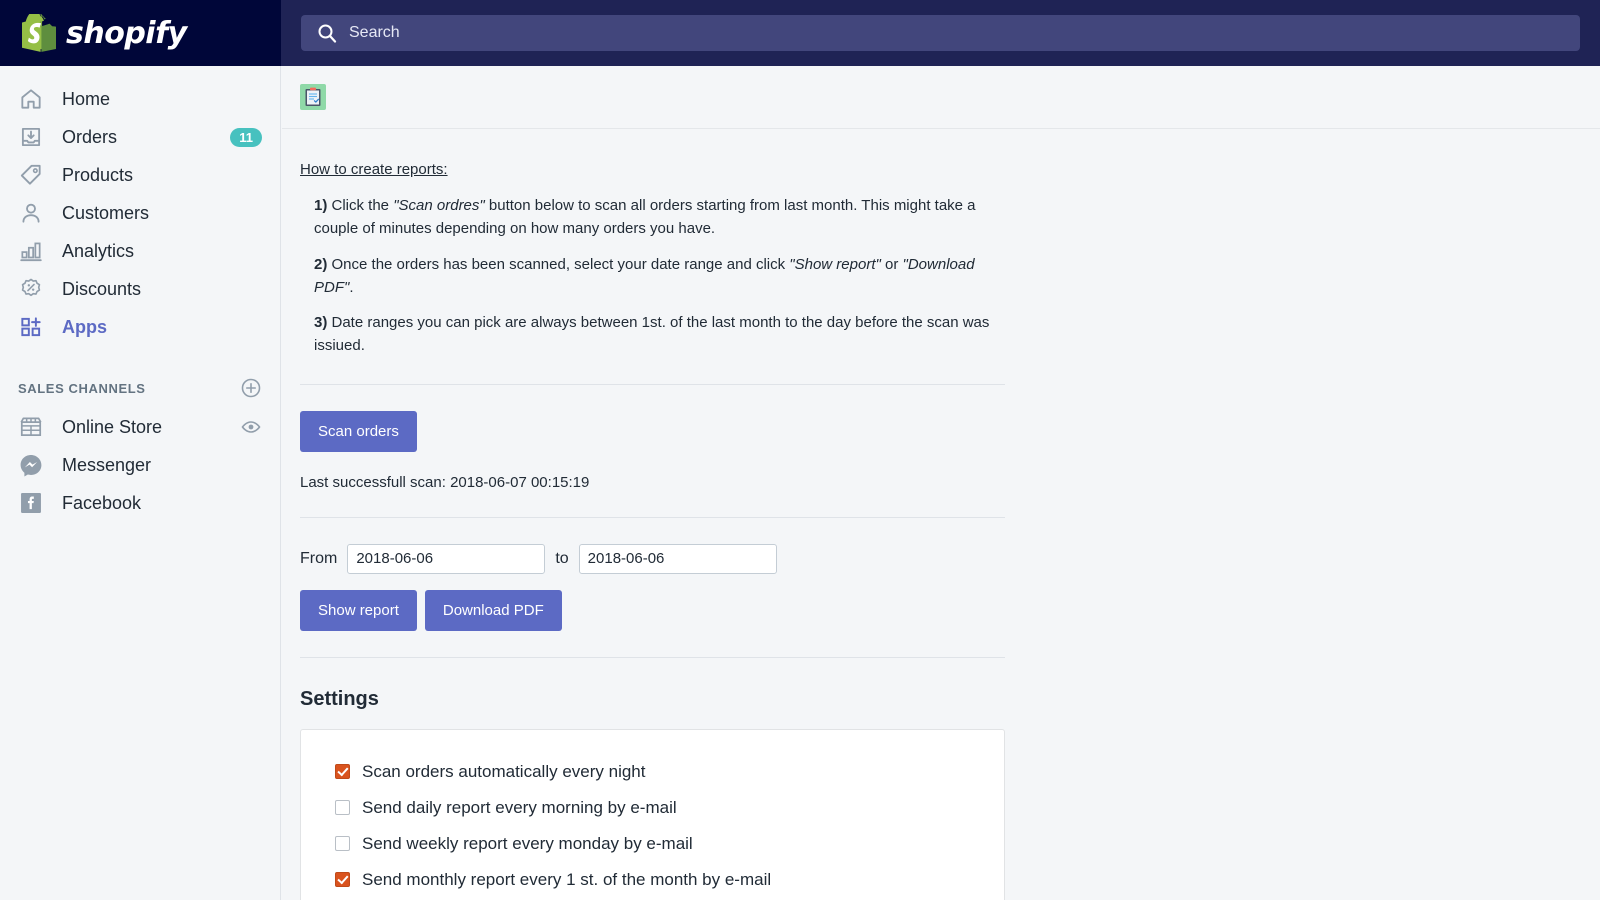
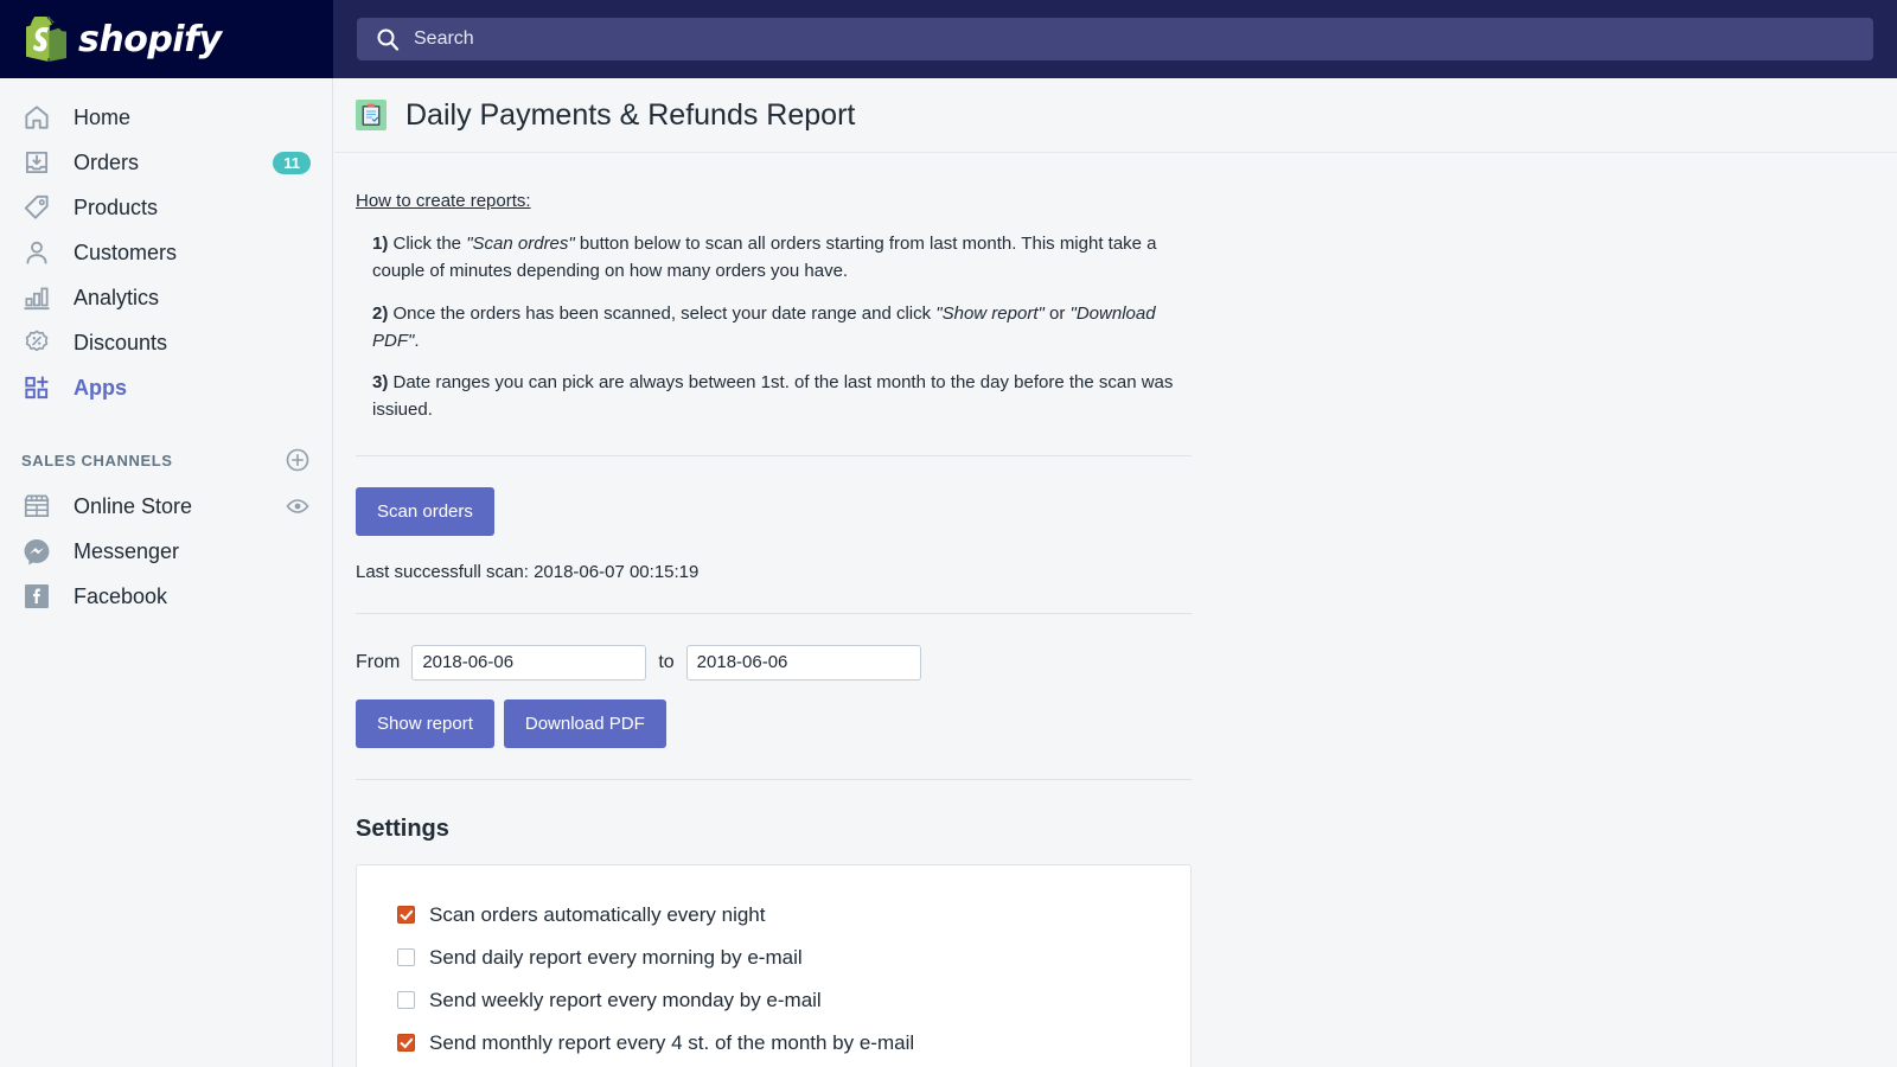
  shopify
  Search
  Home
  Orders
  11
  Products
  Customers
  Analytics
  Discounts
  Apps
  SALES CHANNELS
  Online Store
  Messenger
  Facebook
+ Daily Payments & Refunds Report
  How to create reports:
  1) Click the "Scan ordres" button below to scan all orders starting from last month. This might take a couple of minutes depending on how many orders you have.
  2) Once the orders has been scanned, select your date range and click "Show report" or "Download PDF".
  3) Date ranges you can pick are always between 1st. of the last month to the day before the scan was issiued.
  Scan orders
  Last successfull scan: 2018-06-07 00:15:19
  From
  2018-06-06
  to
  2018-06-06
  Show report
  Download PDF
  Settings
  Scan orders automatically every night
  Send daily report every morning by e-mail
  Send weekly report every monday by e-mail
- Send monthly report every 1 st. of the month by e-mail
+ Send monthly report every 4 st. of the month by e-mail
